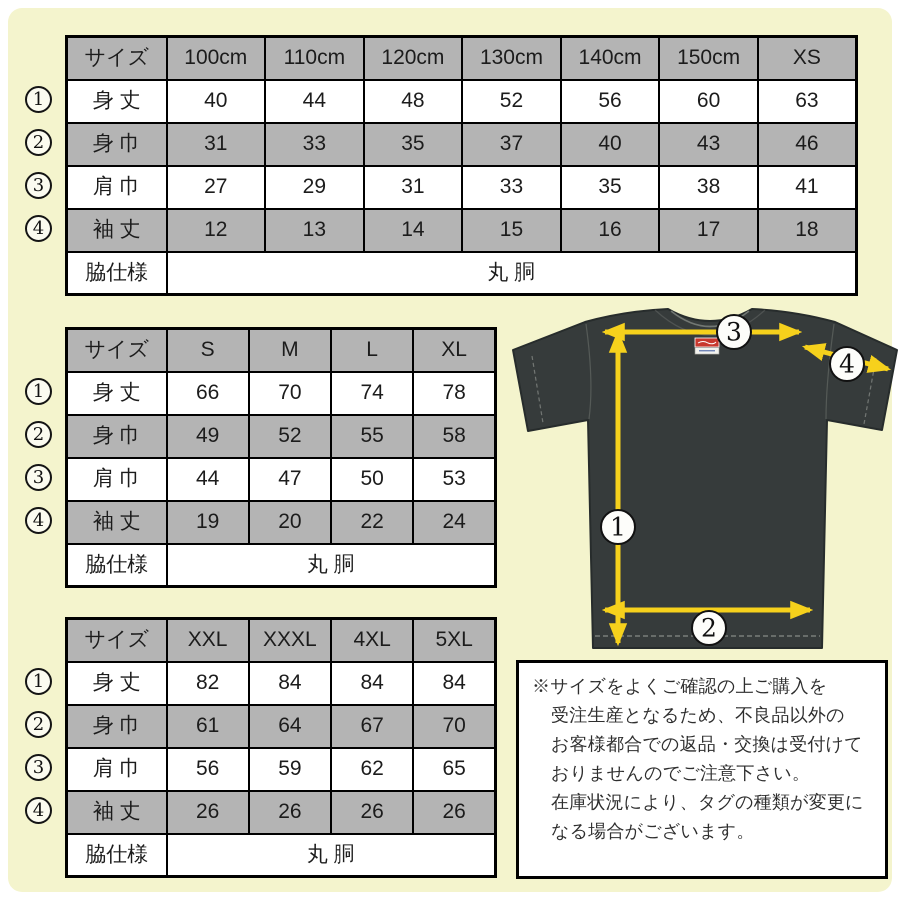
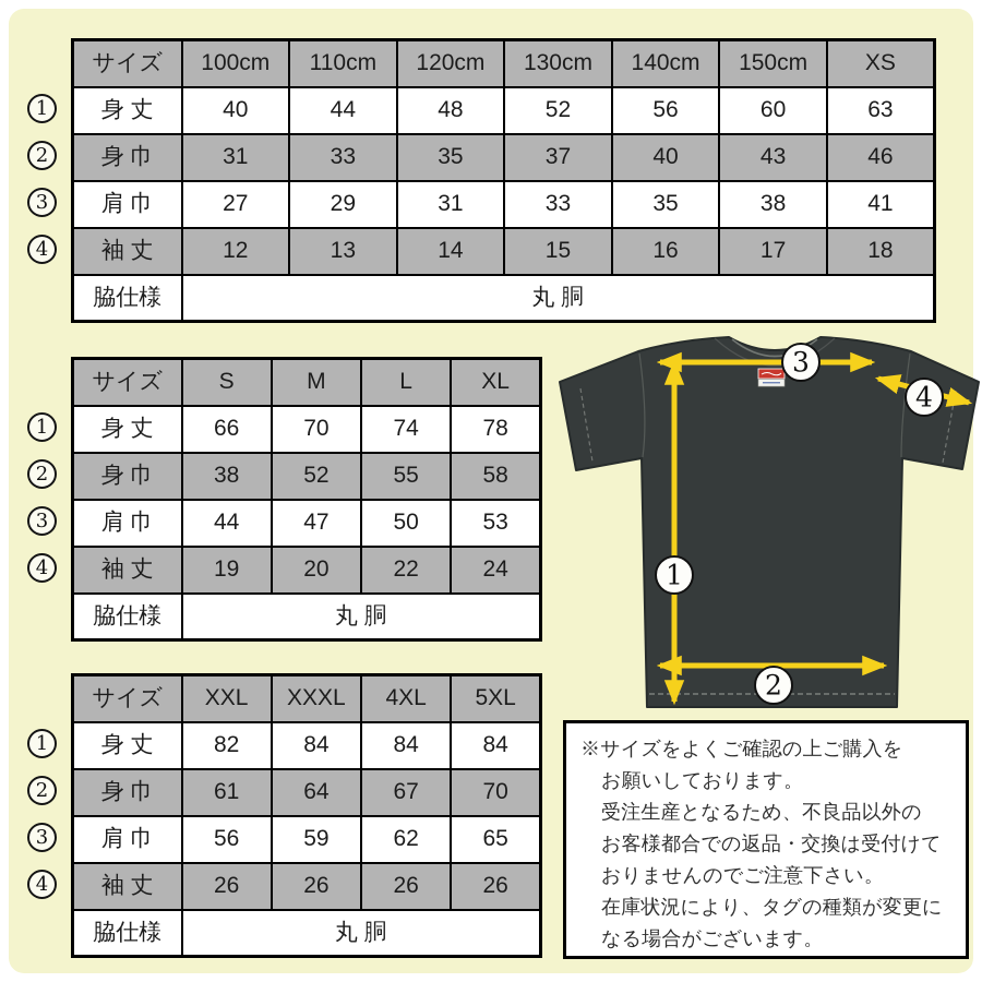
  サイズ	100cm	110cm	120cm	130cm	140cm	150cm	XS
  身 丈	40	44	48	52	56	60	63
  身 巾	31	33	35	37	40	43	46
  肩 巾	27	29	31	33	35	38	41
  袖 丈	12	13	14	15	16	17	18
  脇仕様	丸 胴
  サイズ	S	M	L	XL
  身 丈	66	70	74	78
- 身 巾	49	52	55	58
+ 身 巾	38	52	55	58
  肩 巾	44	47	50	53
  袖 丈	19	20	22	24
  脇仕様	丸 胴
  サイズ	XXL	XXXL	4XL	5XL
  身 丈	82	84	84	84
  身 巾	61	64	67	70
  肩 巾	56	59	62	65
  袖 丈	26	26	26	26
  脇仕様	丸 胴
  1
  2
  3
  4
  1
  2
  3
  4
  1
  2
  3
  4
  3
  4
  1
  2
  ※サイズをよくご確認の上ご購入を
+ お願いしております。
  受注生産となるため、不良品以外の
  お客様都合での返品・交換は受付けて
  おりませんのでご注意下さい。
  在庫状況により、タグの種類が変更に
  なる場合がございます。
